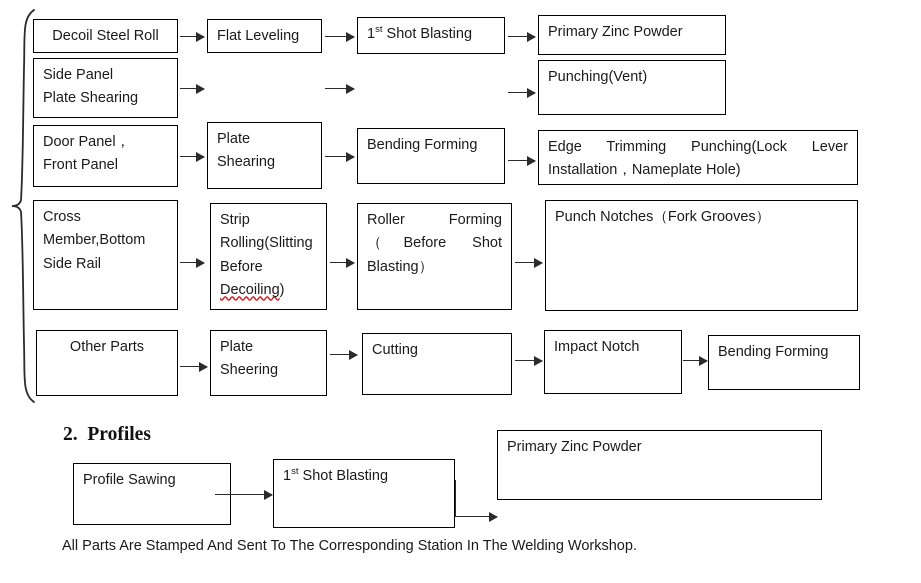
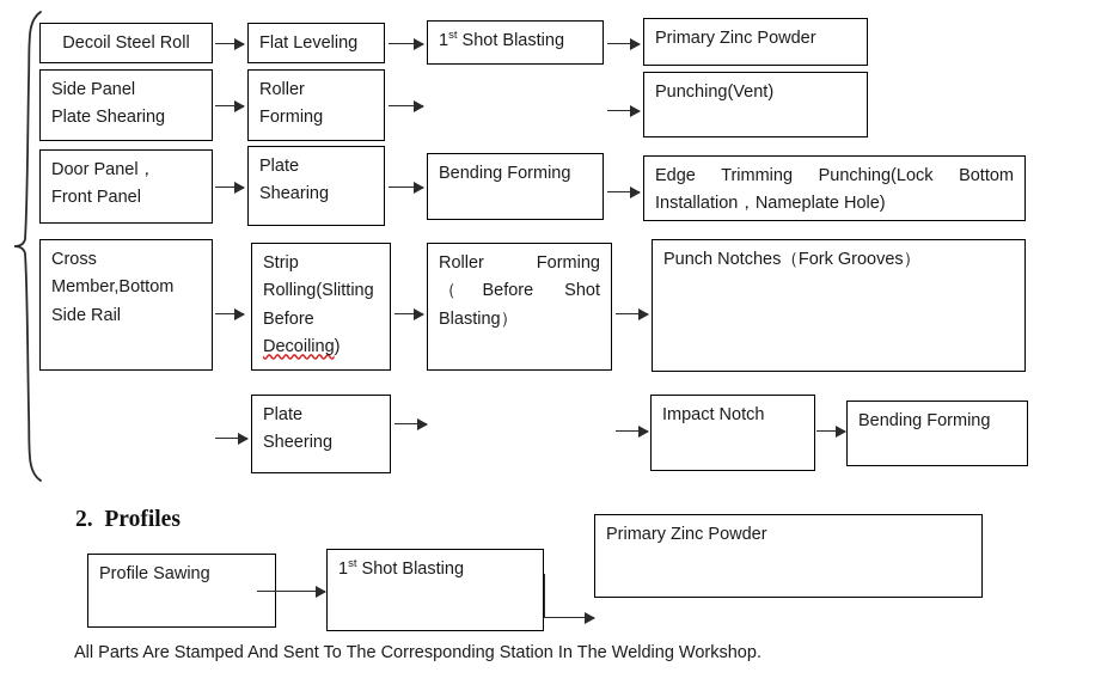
  Decoil Steel Roll
  Flat Leveling
  1st Shot Blasting
  Primary Zinc Powder
  Side Panel
  Plate Shearing
+ Roller
+ Forming
  Punching(Vent)
  Door Panel，
  Front Panel
  Plate
  Shearing
  Bending Forming
- Edge Trimming Punching(Lock Lever Installation，Nameplate Hole)
+ Edge Trimming Punching(Lock Bottom Installation，Nameplate Hole)
  Cross
  Member,Bottom
  Side Rail
  Strip Rolling(Slitting Before Decoiling)
  Roller Forming（Before Shot Blasting）
  Punch Notches（Fork Grooves）
- Other Parts
  Plate
  Sheering
- Cutting
  Impact Notch
  Bending Forming
  2. Profiles
  Profile Sawing
  1st Shot Blasting
  Primary Zinc Powder
  All Parts Are Stamped And Sent To The Corresponding Station In The Welding Workshop.
